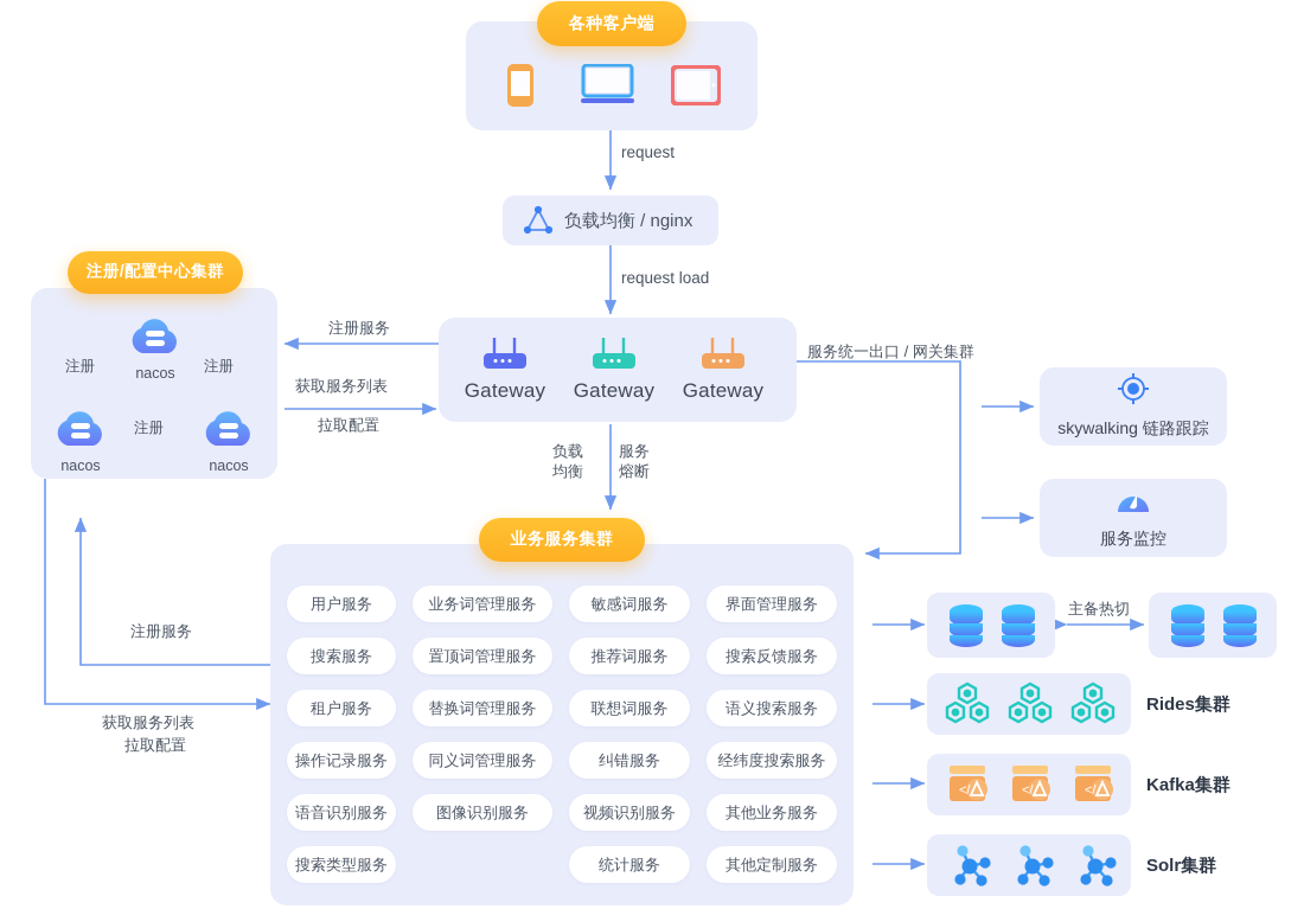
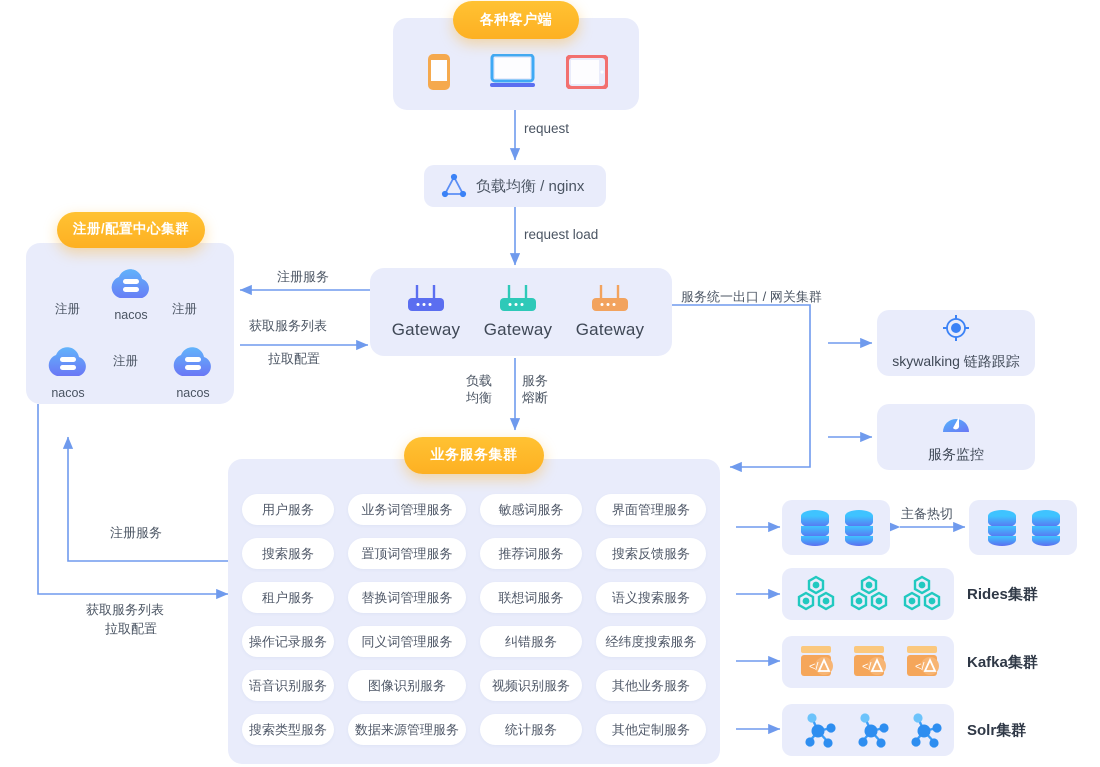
  各种客户端
  request
  负载均衡 / nginx
  request load
  注册/配置中心集群
  nacos
  nacos
  nacos
  注册
  注册
  注册
  注册服务
  获取服务列表
  拉取配置
  注册服务
  获取服务列表
  拉取配置
  Gateway
  Gateway
  Gateway
  服务统一出口 / 网关集群
  负载
  均衡
  服务
  熔断
  skywalking 链路跟踪
  服务监控
  业务服务集群
  用户服务
  业务词管理服务
  敏感词服务
  界面管理服务
  搜索服务
  置顶词管理服务
  推荐词服务
  搜索反馈服务
  租户服务
  替换词管理服务
  联想词服务
  语义搜索服务
  操作记录服务
  同义词管理服务
  纠错服务
  经纬度搜索服务
  语音识别服务
  图像识别服务
  视频识别服务
  其他业务服务
  搜索类型服务
+ 数据来源管理服务
  统计服务
  其他定制服务
  主备热切
  Rides集群
  </
  </
  </
  Kafka集群
  Solr集群
